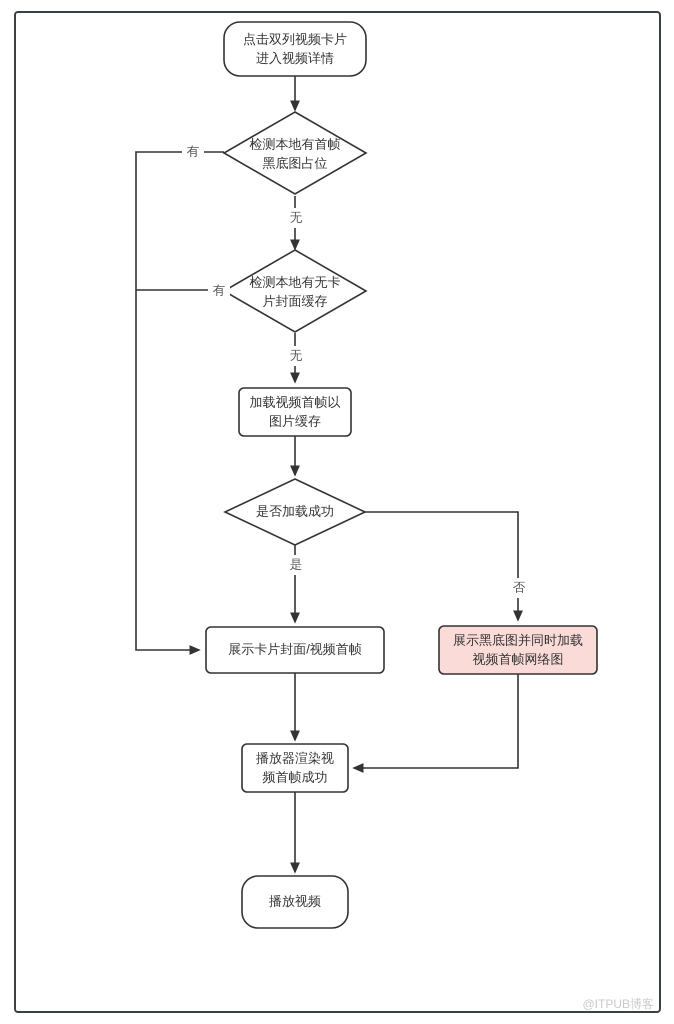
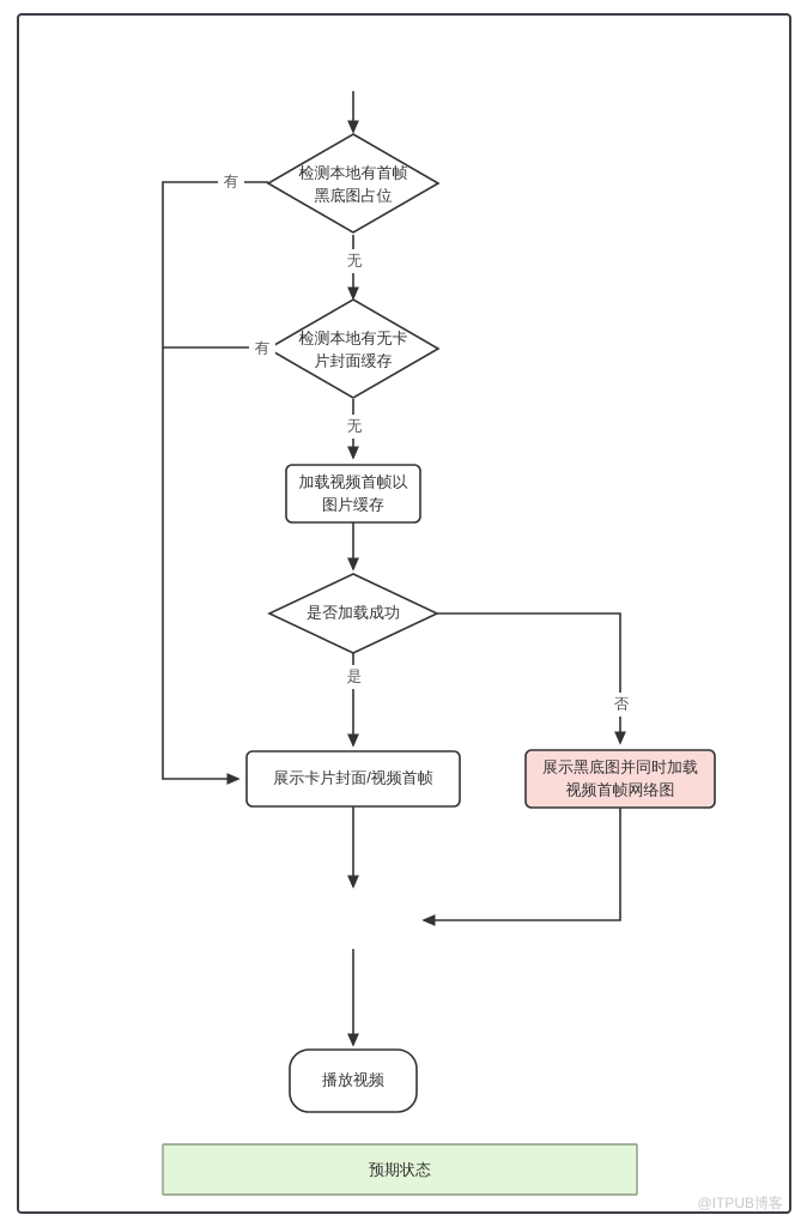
- 点击双列视频卡片
- 进入视频详情
  检测本地有首帧
  黑底图占位
  检测本地有无卡
  片封面缓存
  加载视频首帧以
  图片缓存
  是否加载成功
  展示卡片封面/视频首帧
  展示黑底图并同时加载
  视频首帧网络图
- 播放器渲染视
- 频首帧成功
  播放视频
  有
  无
  有
  无
  是
  否
+ 预期状态
  @ITPUB博客
